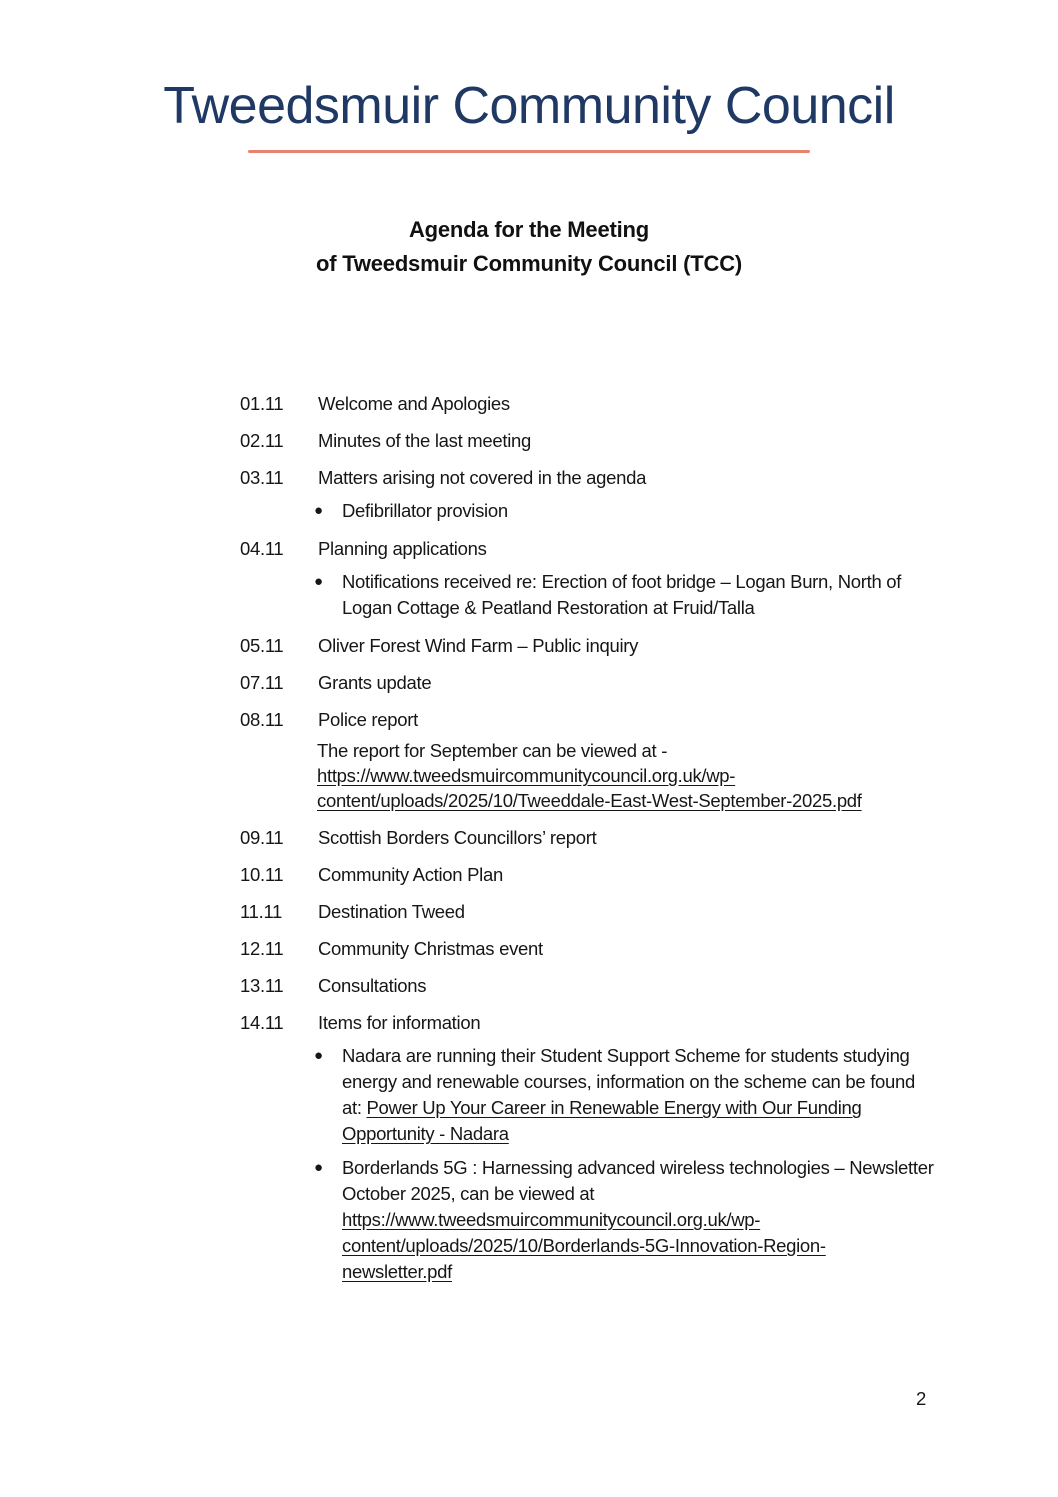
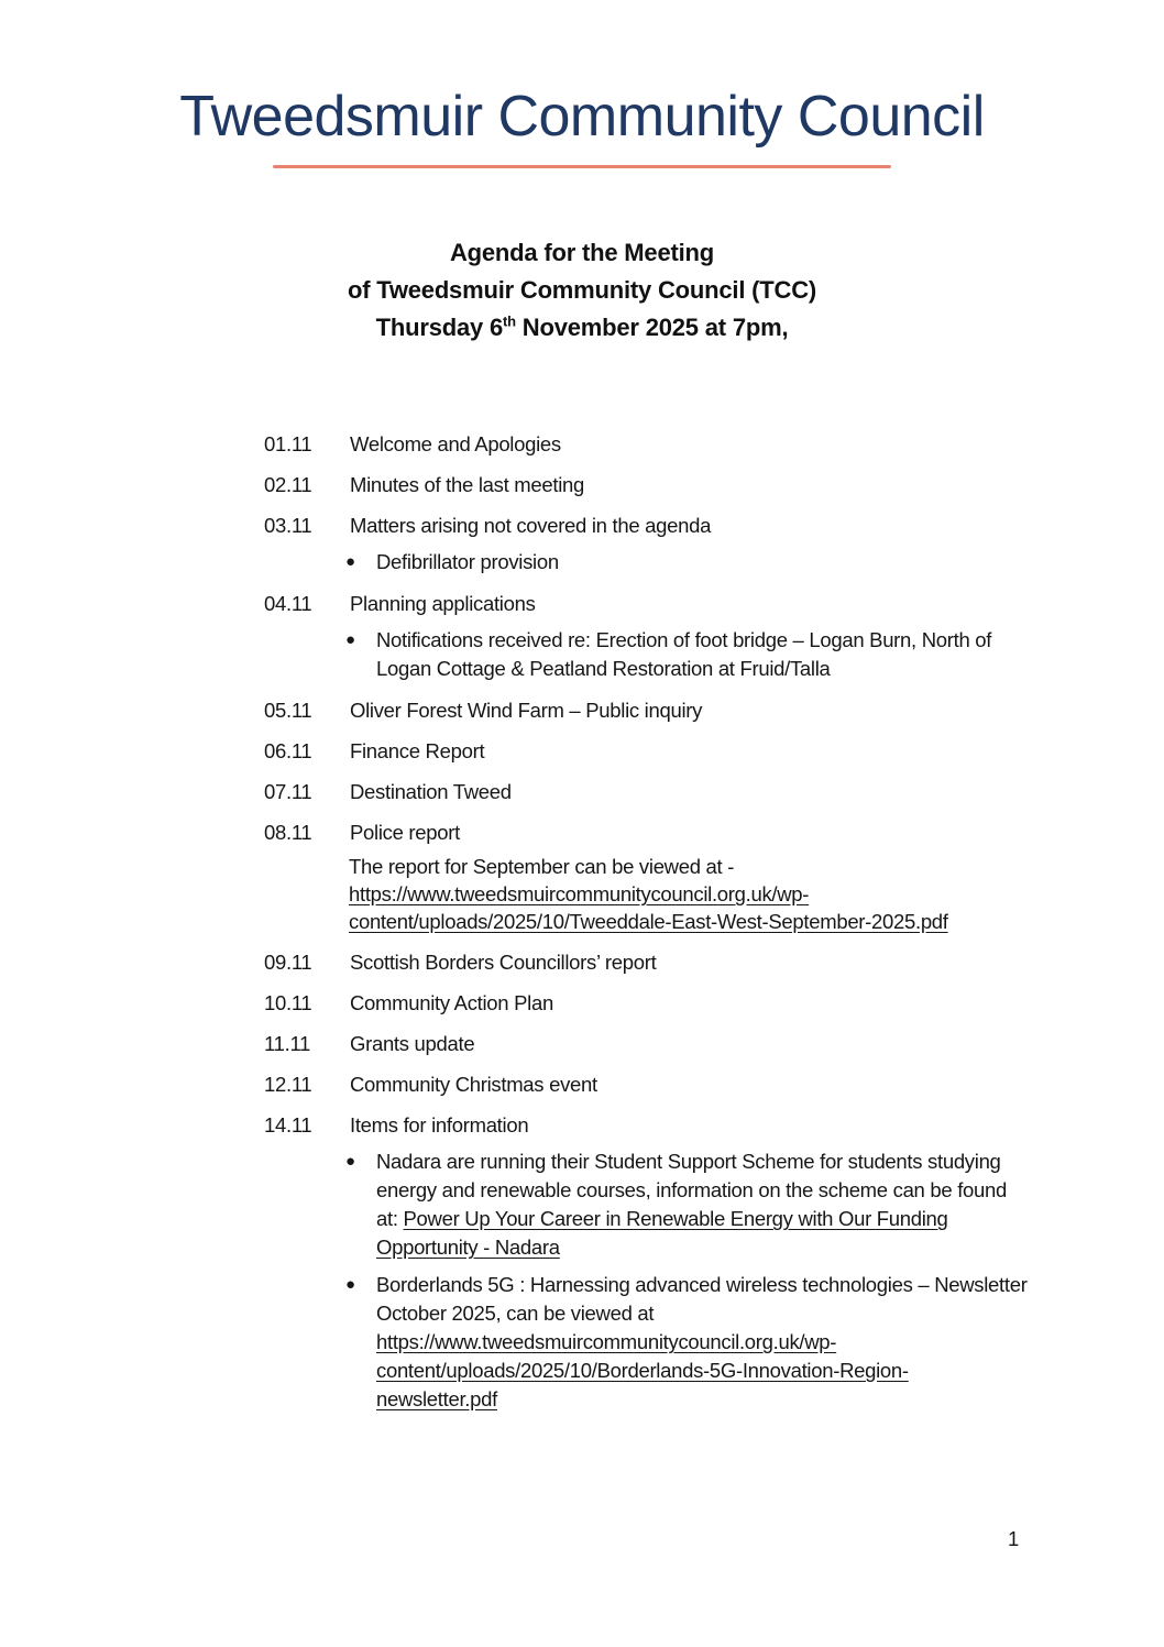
  Tweedsmuir Community Council
  Agenda for the Meeting
  of Tweedsmuir Community Council (TCC)
+ Thursday 6th November 2025 at 7pm,
  01.11
  Welcome and Apologies
  02.11
  Minutes of the last meeting
  03.11
  Matters arising not covered in the agenda
  ●
  Defibrillator provision
  04.11
  Planning applications
  ●
  Notifications received re: Erection of foot bridge – Logan Burn, North of
  Logan Cottage & Peatland Restoration at Fruid/Talla
  05.11
  Oliver Forest Wind Farm – Public inquiry
+ 06.11
+ Finance Report
  07.11
- Grants update
+ Destination Tweed
  08.11
  Police report
  The report for September can be viewed at -
  https://www.tweedsmuircommunitycouncil.org.uk/wp-
  content/uploads/2025/10/Tweeddale-East-West-September-2025.pdf
  09.11
  Scottish Borders Councillors’ report
  10.11
  Community Action Plan
  11.11
- Destination Tweed
+ Grants update
  12.11
  Community Christmas event
- 13.11
- Consultations
  14.11
  Items for information
  ●
  Nadara are running their Student Support Scheme for students studying
  energy and renewable courses, information on the scheme can be found
  at: Power Up Your Career in Renewable Energy with Our Funding
  Opportunity - Nadara
  ●
  Borderlands 5G : Harnessing advanced wireless technologies – Newsletter
  October 2025, can be viewed at
  https://www.tweedsmuircommunitycouncil.org.uk/wp-
  content/uploads/2025/10/Borderlands-5G-Innovation-Region-
  newsletter.pdf
- 2
+ 1
